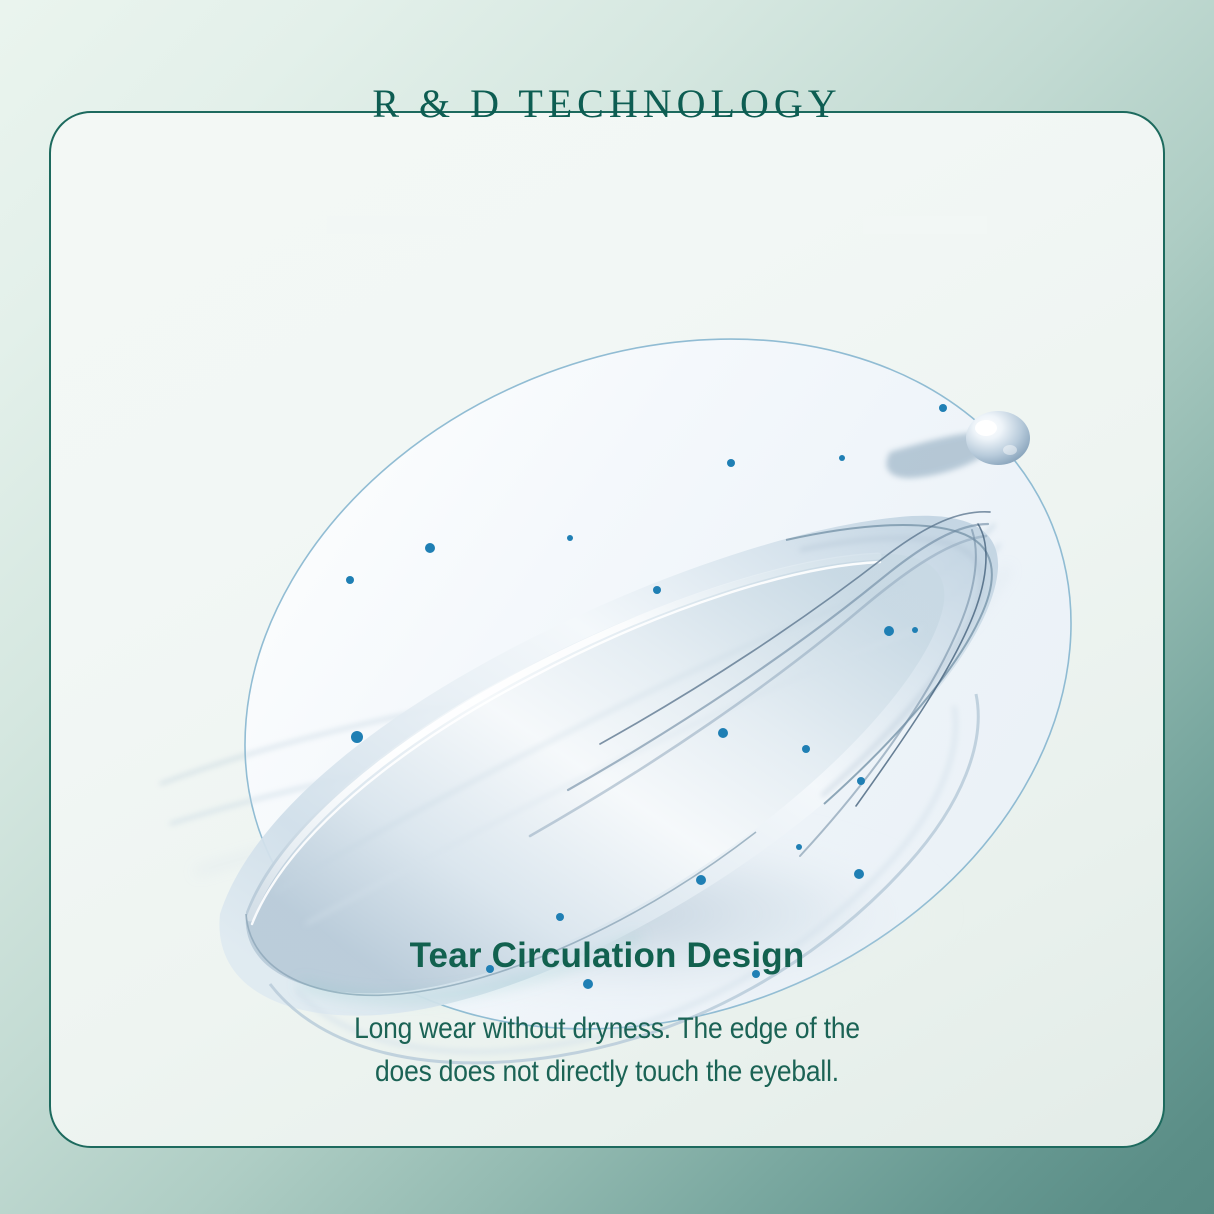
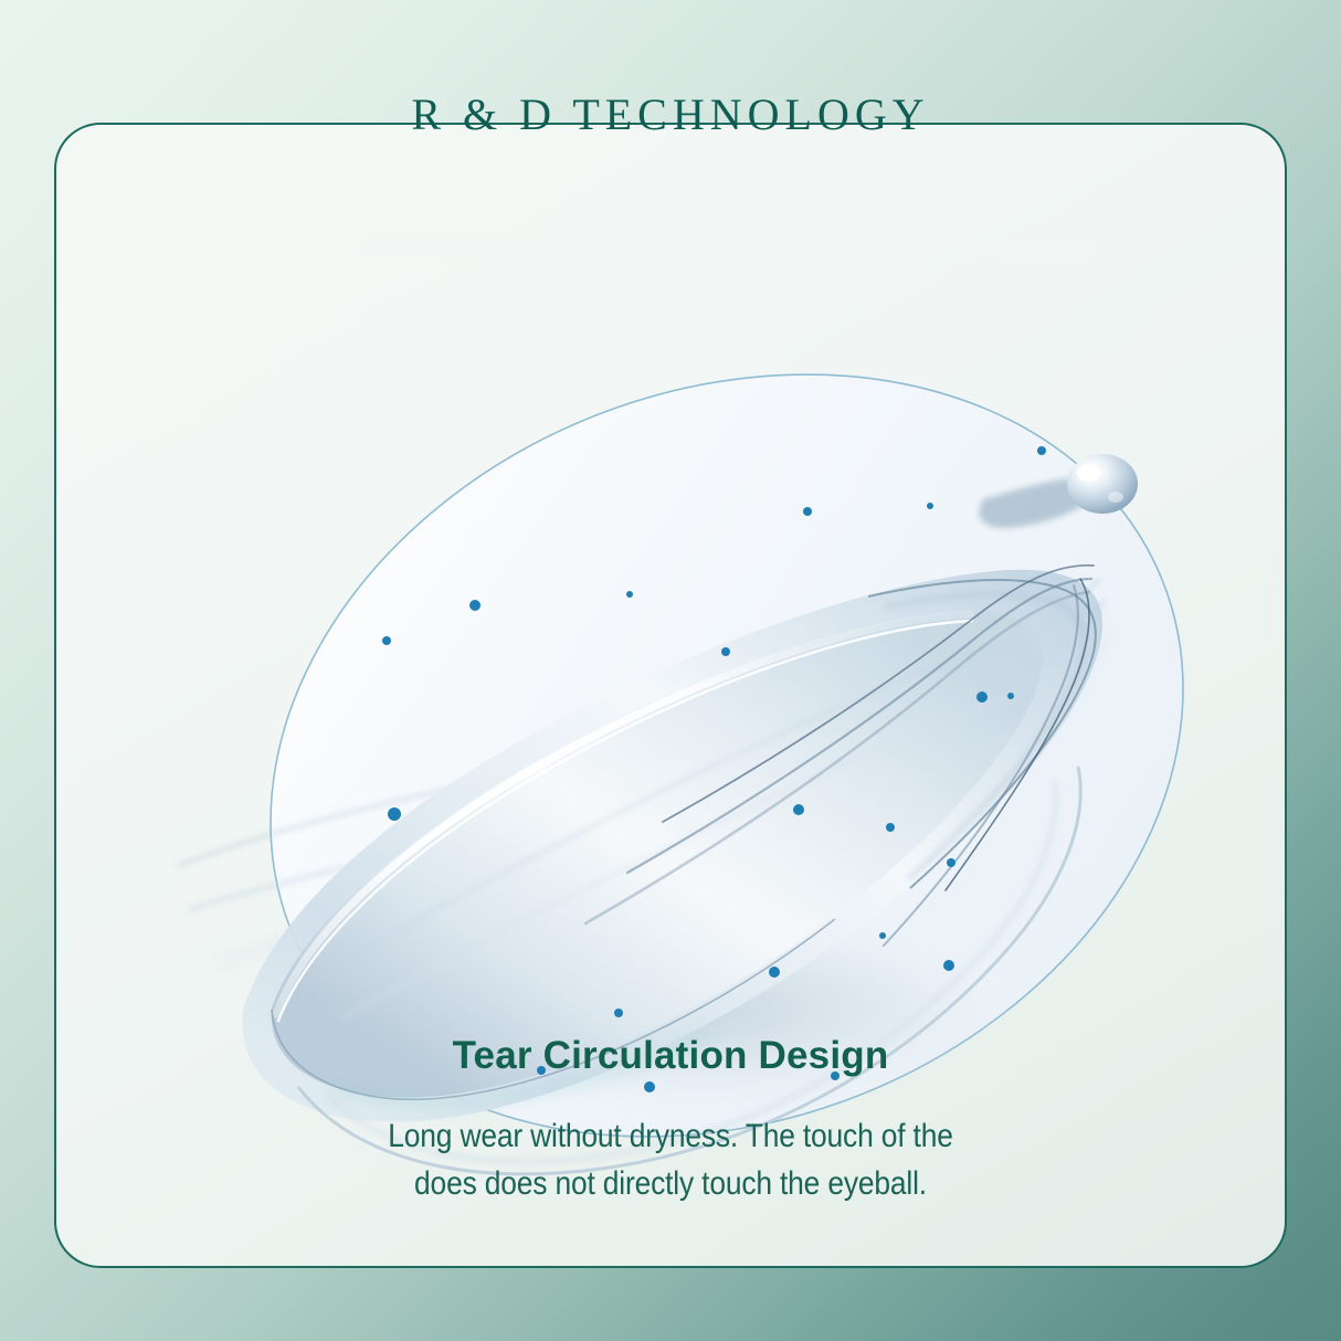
  R & D TECHNOLOGY
  Tear Circulation Design
- Long wear without dryness. The edge of the
+ Long wear without dryness. The touch of the
  does does not directly touch the eyeball.
